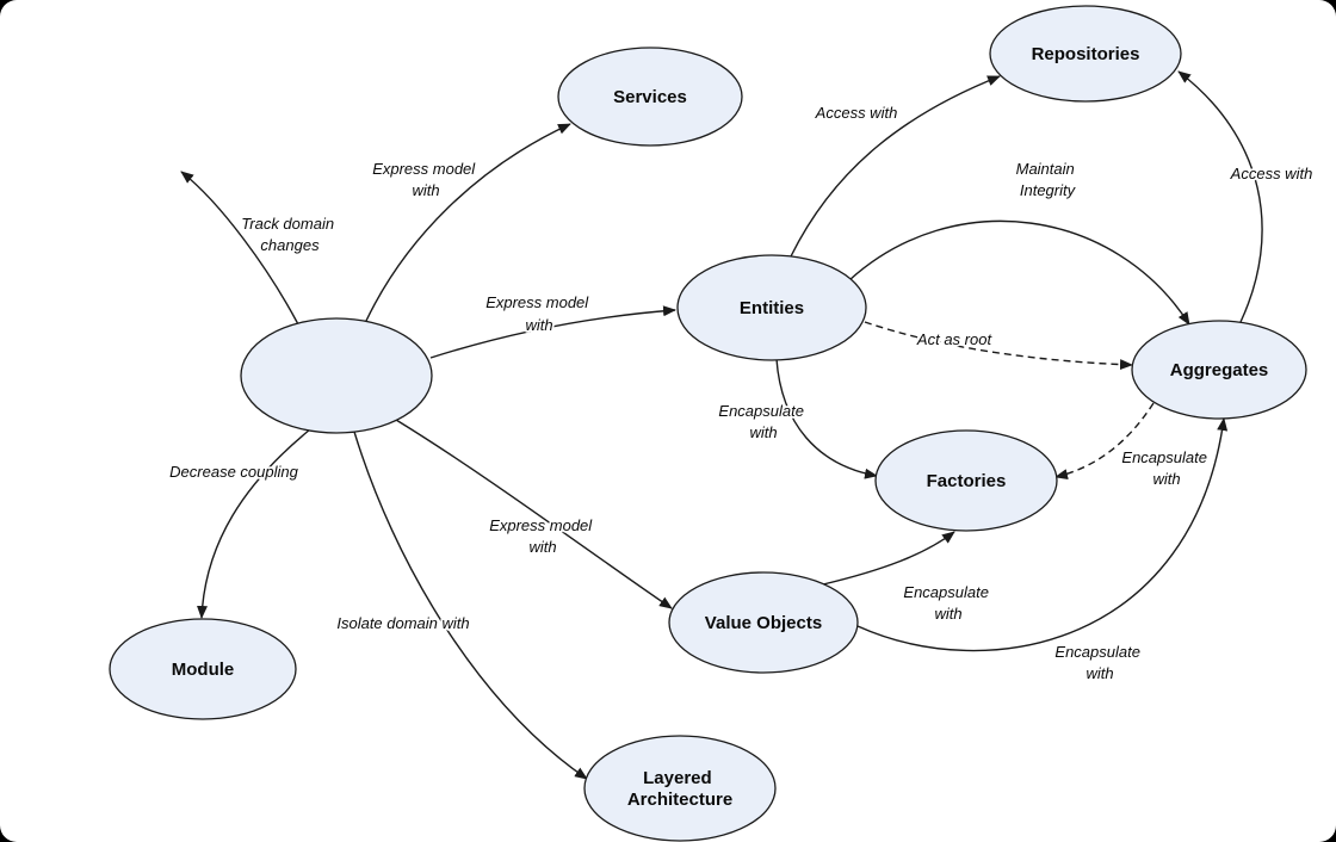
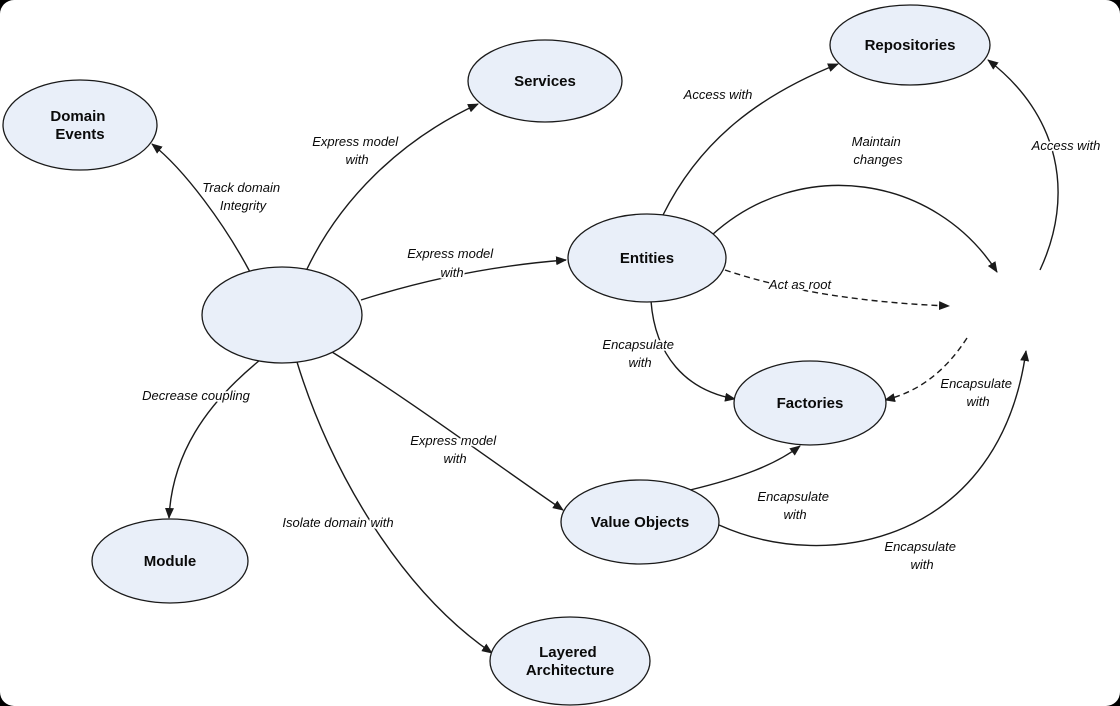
- Track domain changes
+ Track domain Integrity
  Express model with
  Express model with
  Express model with
  Decrease coupling
  Isolate domain with
  Access with
  Access with
- Maintain Integrity
+ Maintain changes
  Act as root
  Encapsulate with
  Encapsulate with
  Encapsulate with
  Encapsulate with
+ Domain Events
  Services
  Repositories
  Entities
- Aggregates
  Factories
  Module
  Value Objects
  Layered Architecture
